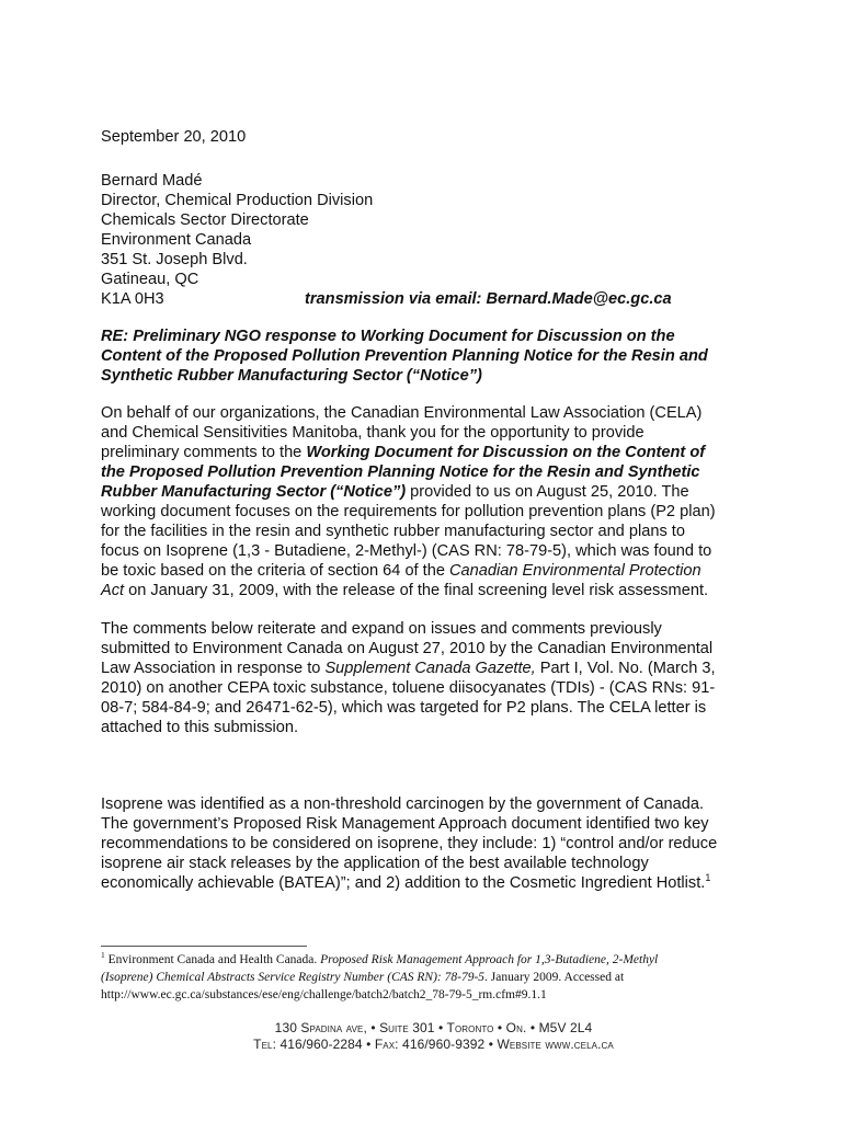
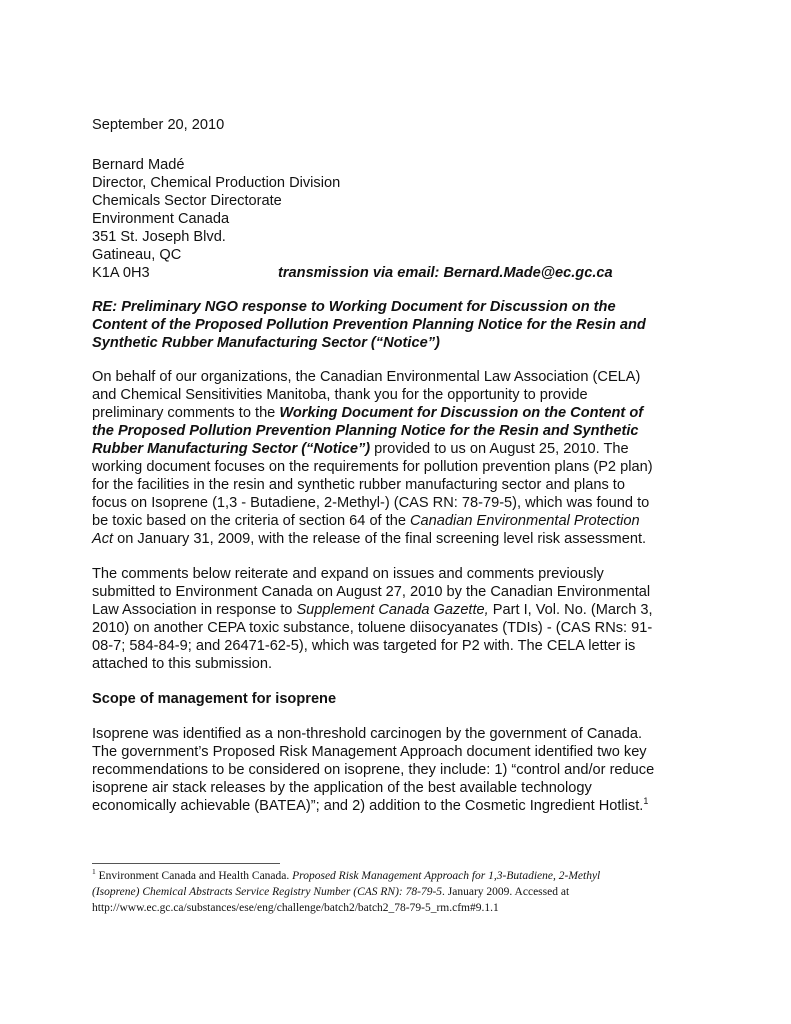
  September 20, 2010
  Bernard Madé
  Director, Chemical Production Division
  Chemicals Sector Directorate
  Environment Canada
  351 St. Joseph Blvd.
  Gatineau, QC
  K1A 0H3
  transmission via email: Bernard.Made@ec.gc.ca
  RE: Preliminary NGO response to Working Document for Discussion on the
  Content of the Proposed Pollution Prevention Planning Notice for the Resin and
  Synthetic Rubber Manufacturing Sector (“Notice”)
  On behalf of our organizations, the Canadian Environmental Law Association (CELA)
  and Chemical Sensitivities Manitoba, thank you for the opportunity to provide
  preliminary comments to the Working Document for Discussion on the Content of
  the Proposed Pollution Prevention Planning Notice for the Resin and Synthetic
  Rubber Manufacturing Sector (“Notice”) provided to us on August 25, 2010. The
  working document focuses on the requirements for pollution prevention plans (P2 plan)
  for the facilities in the resin and synthetic rubber manufacturing sector and plans to
  focus on Isoprene (1,3 - Butadiene, 2-Methyl-) (CAS RN: 78-79-5), which was found to
  be toxic based on the criteria of section 64 of the Canadian Environmental Protection
  Act on January 31, 2009, with the release of the final screening level risk assessment.
  The comments below reiterate and expand on issues and comments previously
  submitted to Environment Canada on August 27, 2010 by the Canadian Environmental
  Law Association in response to Supplement Canada Gazette, Part I, Vol. No. (March 3,
  2010) on another CEPA toxic substance, toluene diisocyanates (TDIs) - (CAS RNs: 91-
- 08-7; 584-84-9; and 26471-62-5), which was targeted for P2 plans. The CELA letter is
+ 08-7; 584-84-9; and 26471-62-5), which was targeted for P2 with. The CELA letter is
  attached to this submission.
+ Scope of management for isoprene
  Isoprene was identified as a non-threshold carcinogen by the government of Canada.
  The government’s Proposed Risk Management Approach document identified two key
  recommendations to be considered on isoprene, they include: 1) “control and/or reduce
  isoprene air stack releases by the application of the best available technology
  economically achievable (BATEA)”; and 2) addition to the Cosmetic Ingredient Hotlist.1
  1 Environment Canada and Health Canada. Proposed Risk Management Approach for 1,3-Butadiene, 2-Methyl
  (Isoprene) Chemical Abstracts Service Registry Number (CAS RN): 78-79-5. January 2009. Accessed at
  http://www.ec.gc.ca/substances/ese/eng/challenge/batch2/batch2_78-79-5_rm.cfm#9.1.1
- 130 Spadina ave, • Suite 301 • Toronto • On. • M5V 2L4
- Tel: 416/960-2284 • Fax: 416/960-9392 • Website www.cela.ca
